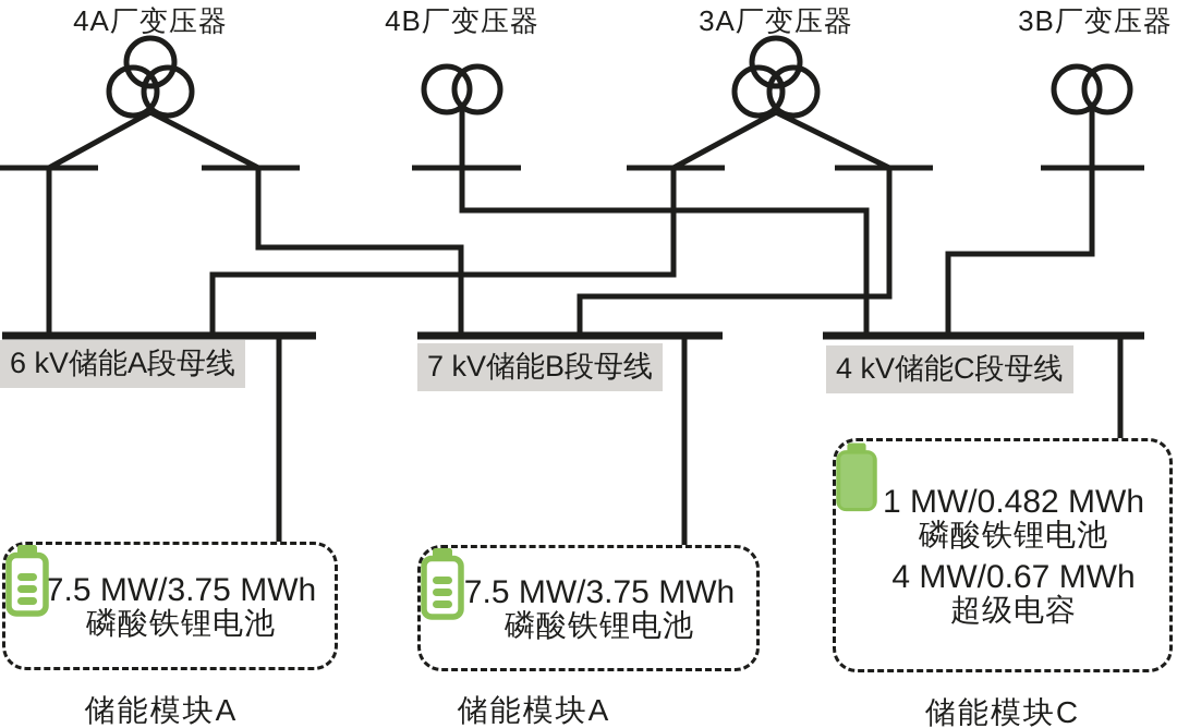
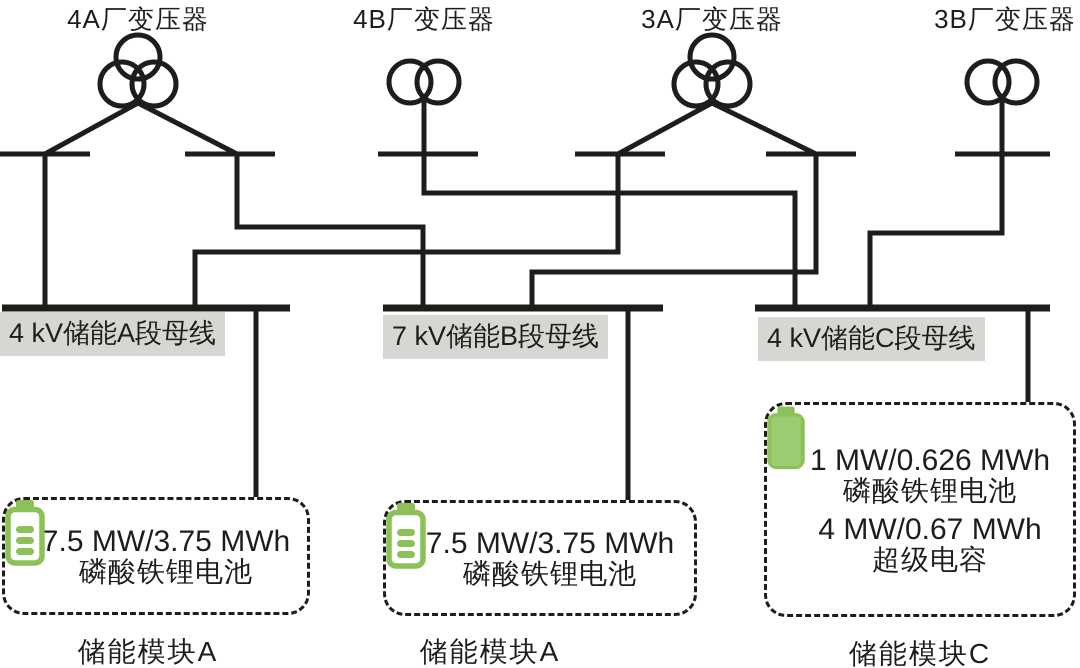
  4A厂变压器
  4B厂变压器
  3A厂变压器
  3B厂变压器
- 6 kV储能A段母线
+ 4 kV储能A段母线
  7 kV储能B段母线
  4 kV储能C段母线
  7.5 MW/3.75 MWh
  磷酸铁锂电池
  储能模块A
  7.5 MW/3.75 MWh
  磷酸铁锂电池
  储能模块A
- 1 MW/0.482 MWh
+ 1 MW/0.626 MWh
  磷酸铁锂电池
  4 MW/0.67 MWh
  超级电容
  储能模块C
